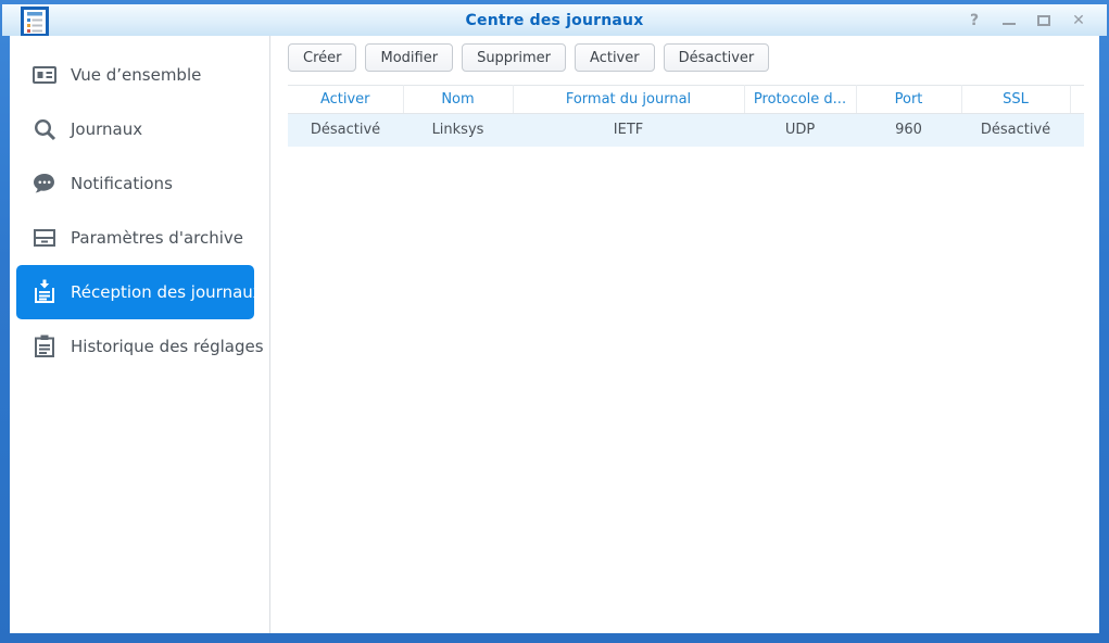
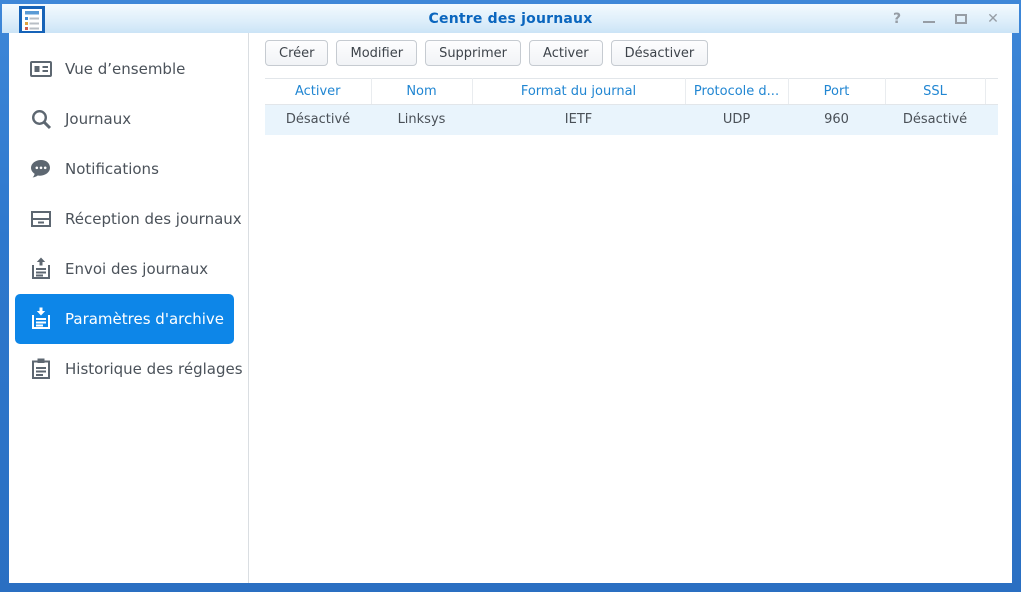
  Centre des journaux
  ?
  ✕
  Vue d’ensemble
  Journaux
  Notifications
- Paramètres d'archive
+ Réception des journaux
+ Envoi des journaux
- Réception des journaux
+ Paramètres d'archive
  Historique des réglages
  Créer
  Modifier
  Supprimer
  Activer
  Désactiver
  Activer	Nom	Format du journal	Protocole d...	Port	SSL
  Désactivé	Linksys	IETF	UDP	960	Désactivé
